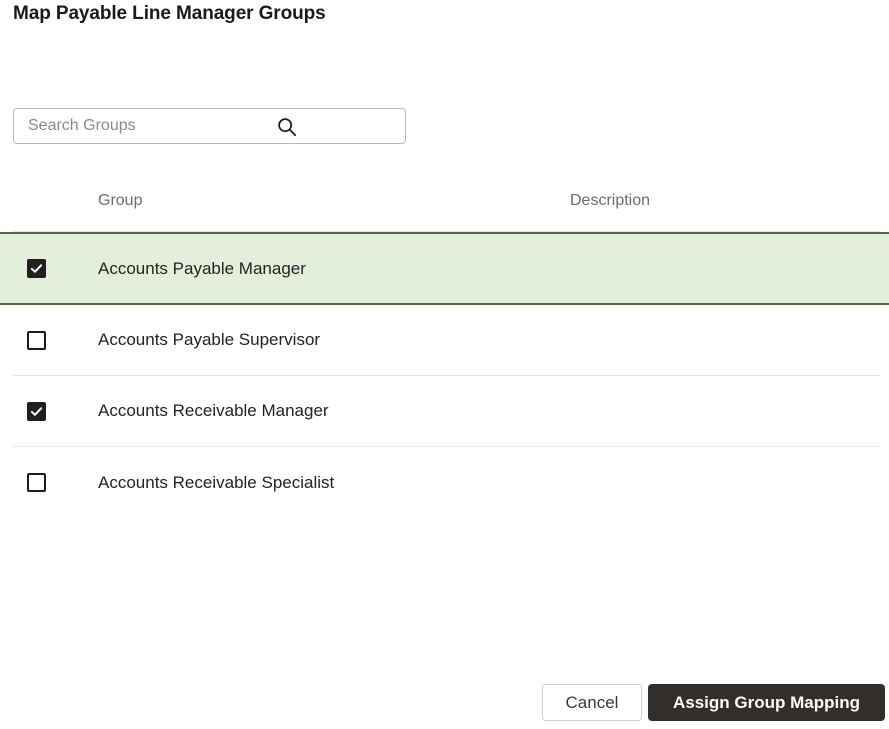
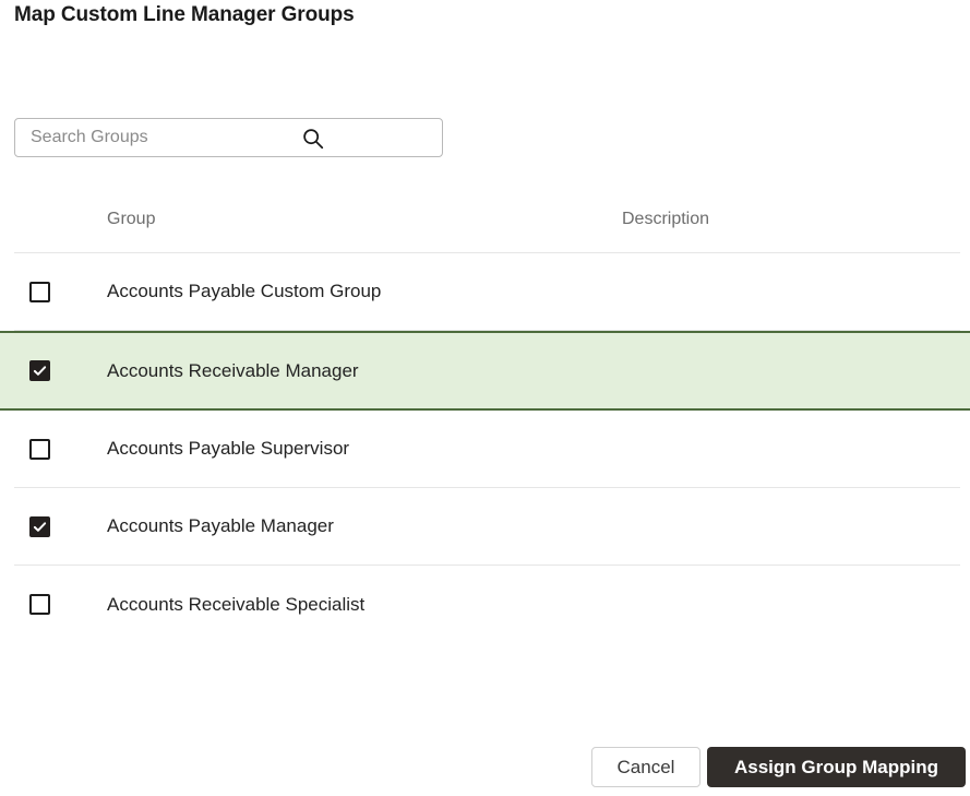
- Map Payable Line Manager Groups
+ Map Custom Line Manager Groups
  Search Groups
  Group
  Description
+ Accounts Payable Custom Group
- Accounts Payable Manager
+ Accounts Receivable Manager
  Accounts Payable Supervisor
- Accounts Receivable Manager
+ Accounts Payable Manager
  Accounts Receivable Specialist
  Cancel
  Assign Group Mapping
